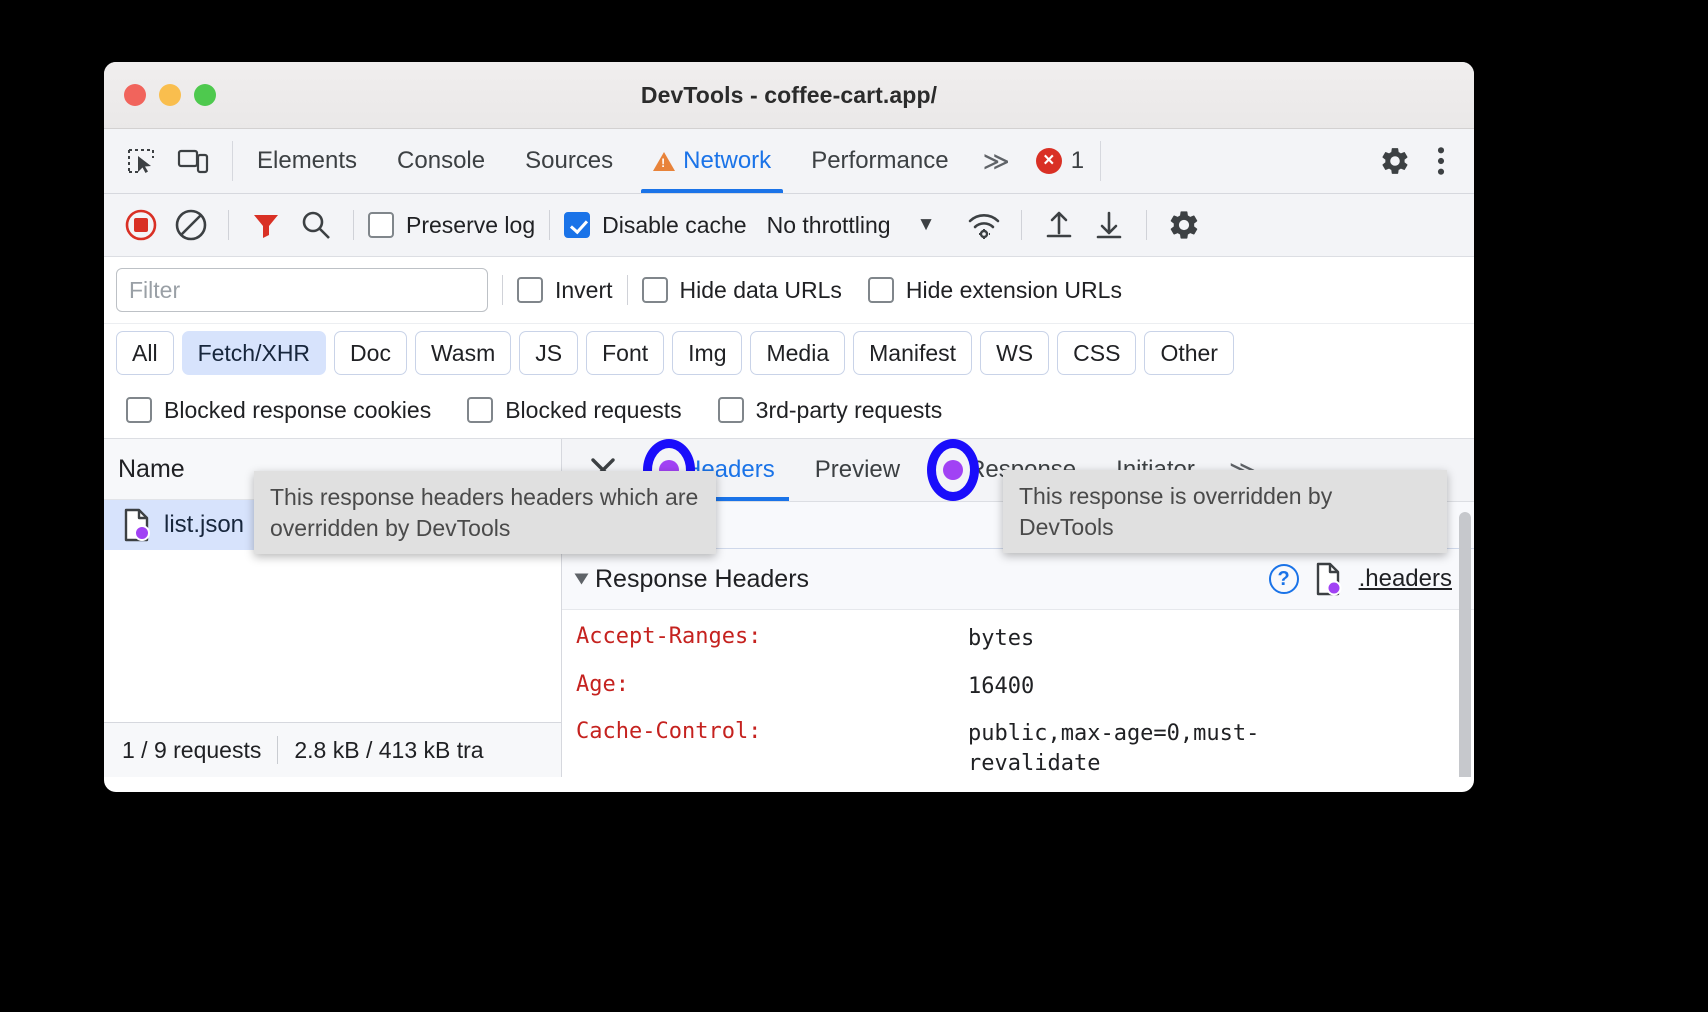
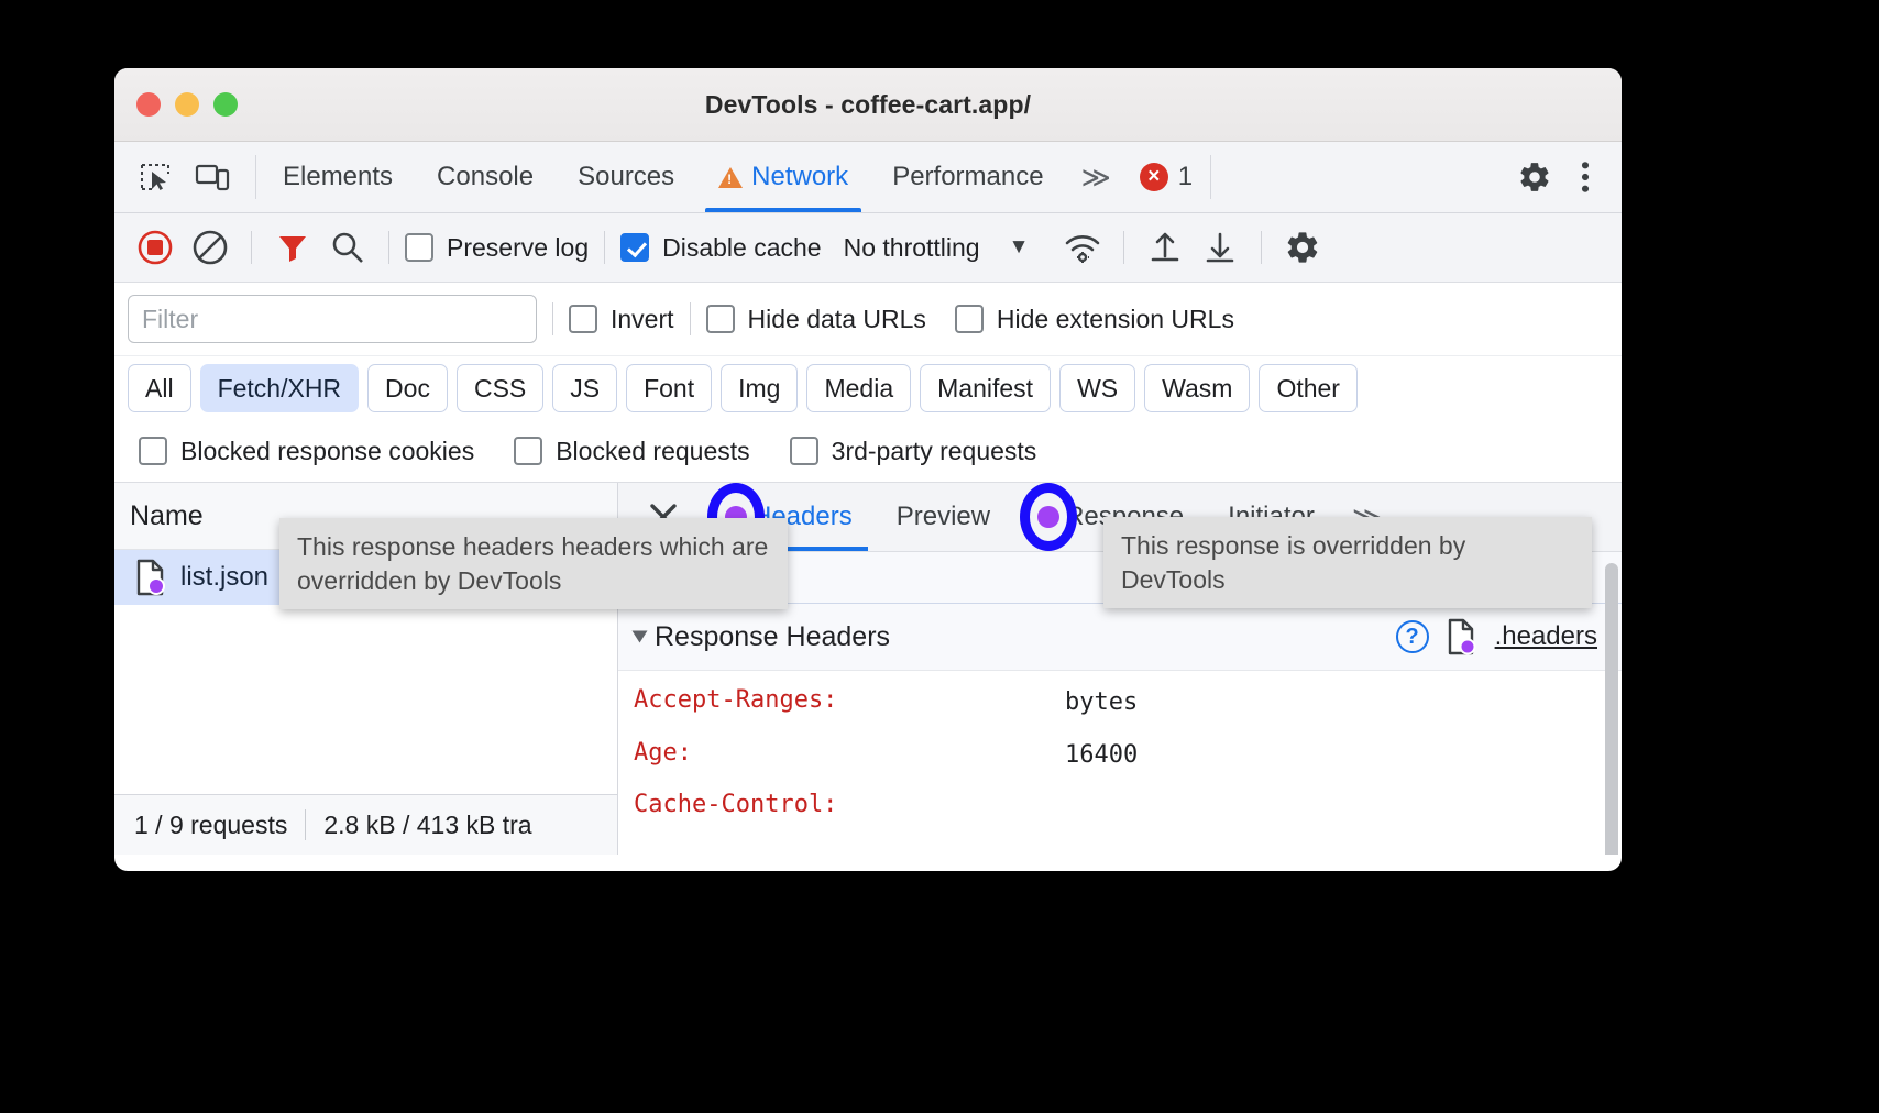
  DevTools - coffee-cart.app/
  Elements
  Console
  Sources
  Network
  Performance
  ≫
  ×
  1
  Preserve log
  Disable cache
  No throttling
  ▼
  Filter
  Invert
  Hide data URLs
  Hide extension URLs
  All
  Fetch/XHR
  Doc
- Wasm
+ CSS
  JS
  Font
  Img
  Media
  Manifest
  WS
- CSS
+ Wasm
  Other
  Blocked response cookies
  Blocked requests
  3rd-party requests
  Name
  list.json
  1 / 9 requests
  2.8 kB / 413 kB tra
  Headers
  Preview
  Response Headers
  ?
  .headers
  Accept-Ranges:
  bytes
  Age:
  16400
  Cache-Control:
- public,max-age=0,must-revalidate
  This response headers headers which are overridden by DevTools
  This response is overridden by DevTools
